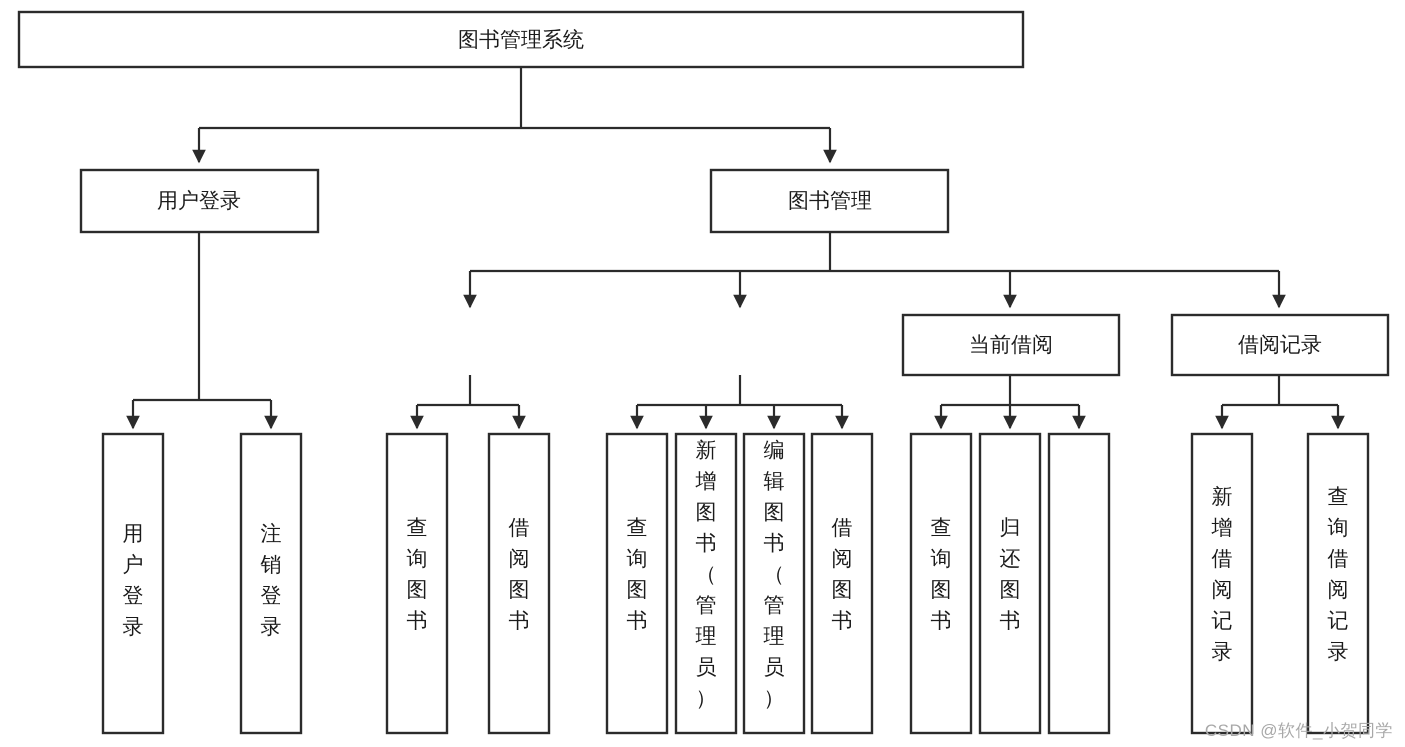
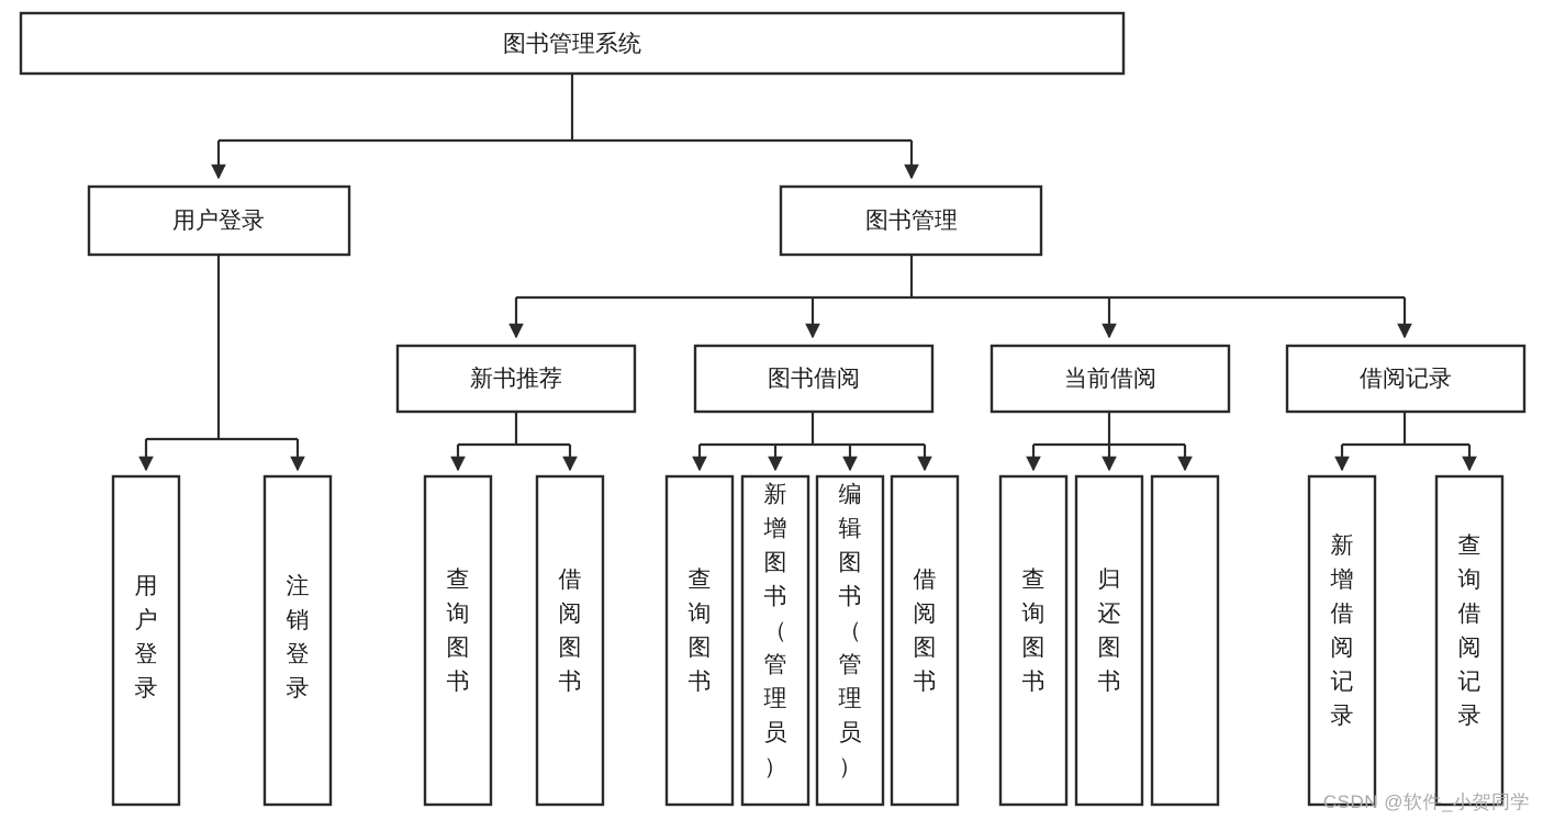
  图书管理系统
  用户登录
  图书管理
+ 新书推荐
+ 图书借阅
  当前借阅
  借阅记录
  用户登录
  注销登录
  查询图书
  借阅图书
  查询图书
  新增图书（管理员）
  编辑图书（管理员）
  借阅图书
  查询图书
  归还图书
  新增借阅记录
  查询借阅记录
  CSDN @软件_小贺同学
